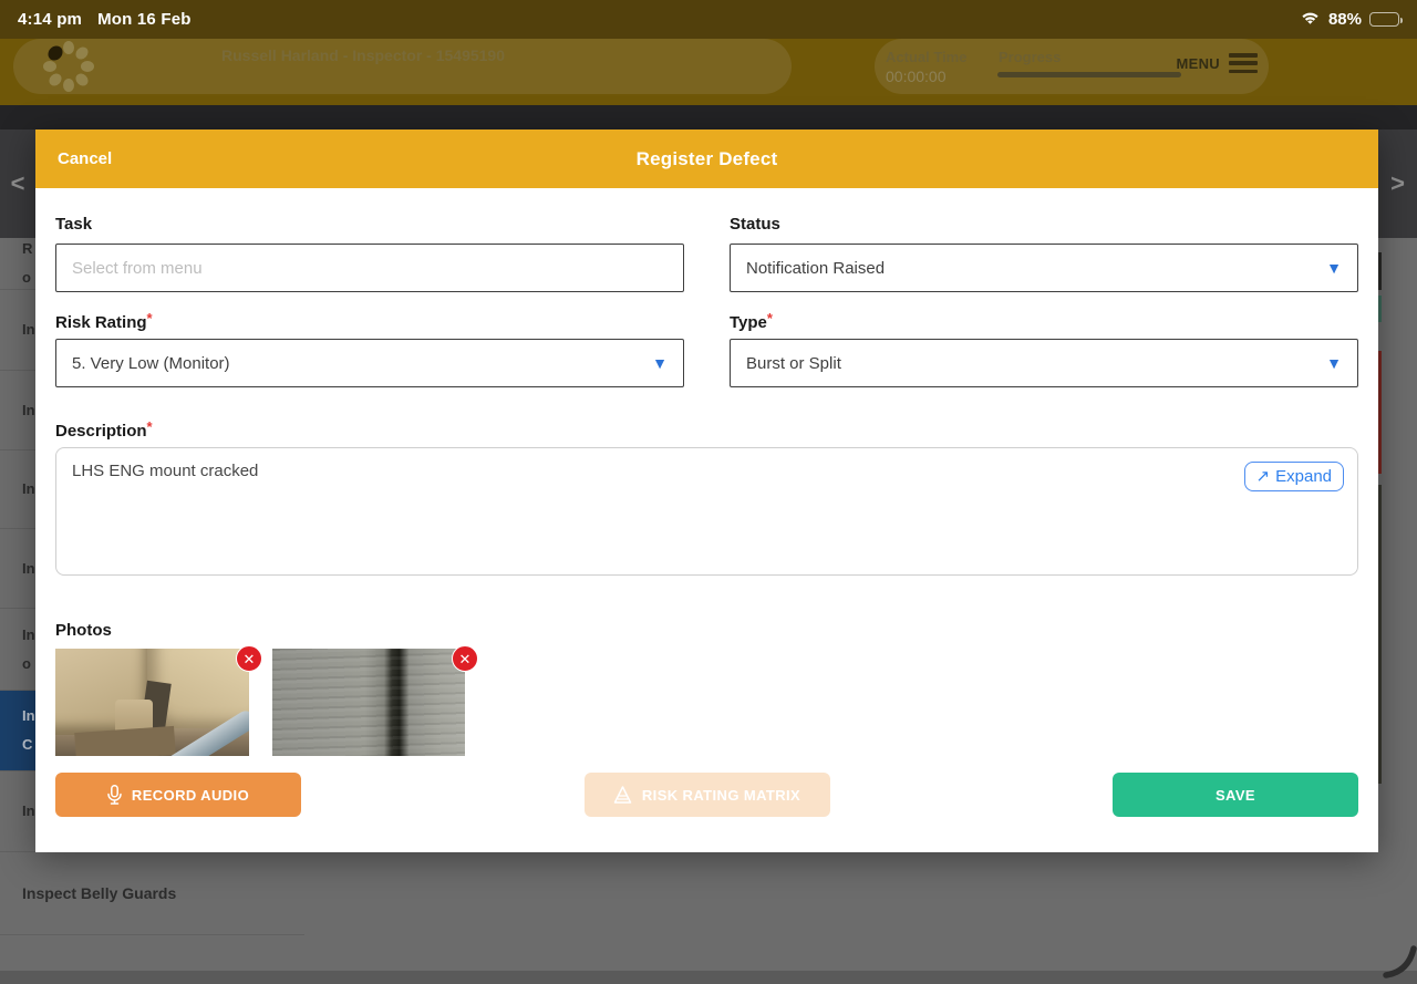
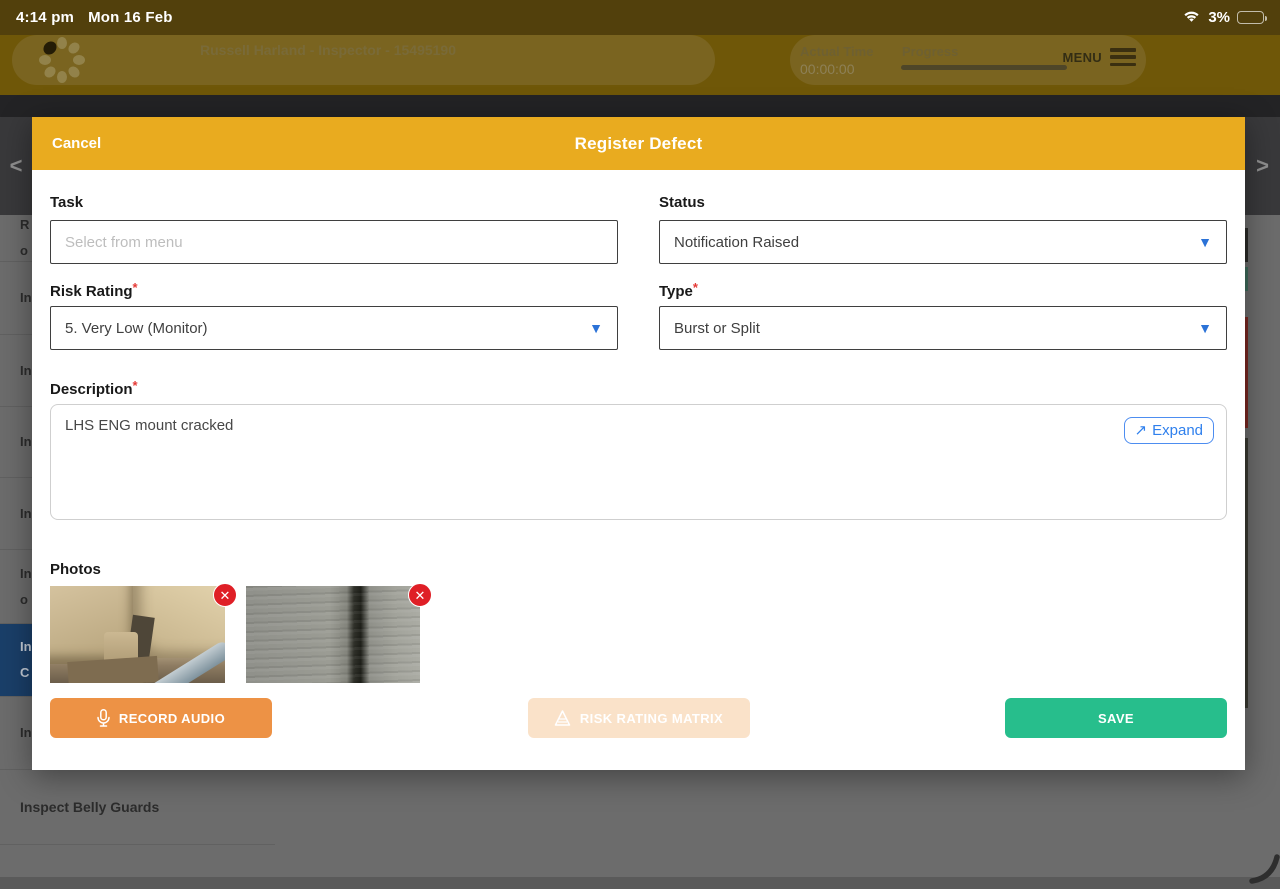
  4:14 pm
  Mon 16 Feb
- 88%
+ 3%
  Russell Harland - Inspector - 15495190
  00:00:00
  MENU
  <
  >
  R
  o
  In
  In
  In
  In
  In
  o
  In
  C
  In
  Inspect Belly Guards
  Cancel
  Register Defect
  Task
  Select from menu
  Risk Rating*
  5. Very Low (Monitor)
  ▼
  Status
  Notification Raised
  ▼
  Type*
  Burst or Split
  ▼
  Description*
  LHS ENG mount cracked
  ↗
  Expand
  Photos
  ✕
  ✕
  RECORD AUDIO
  RISK RATING MATRIX
  SAVE
